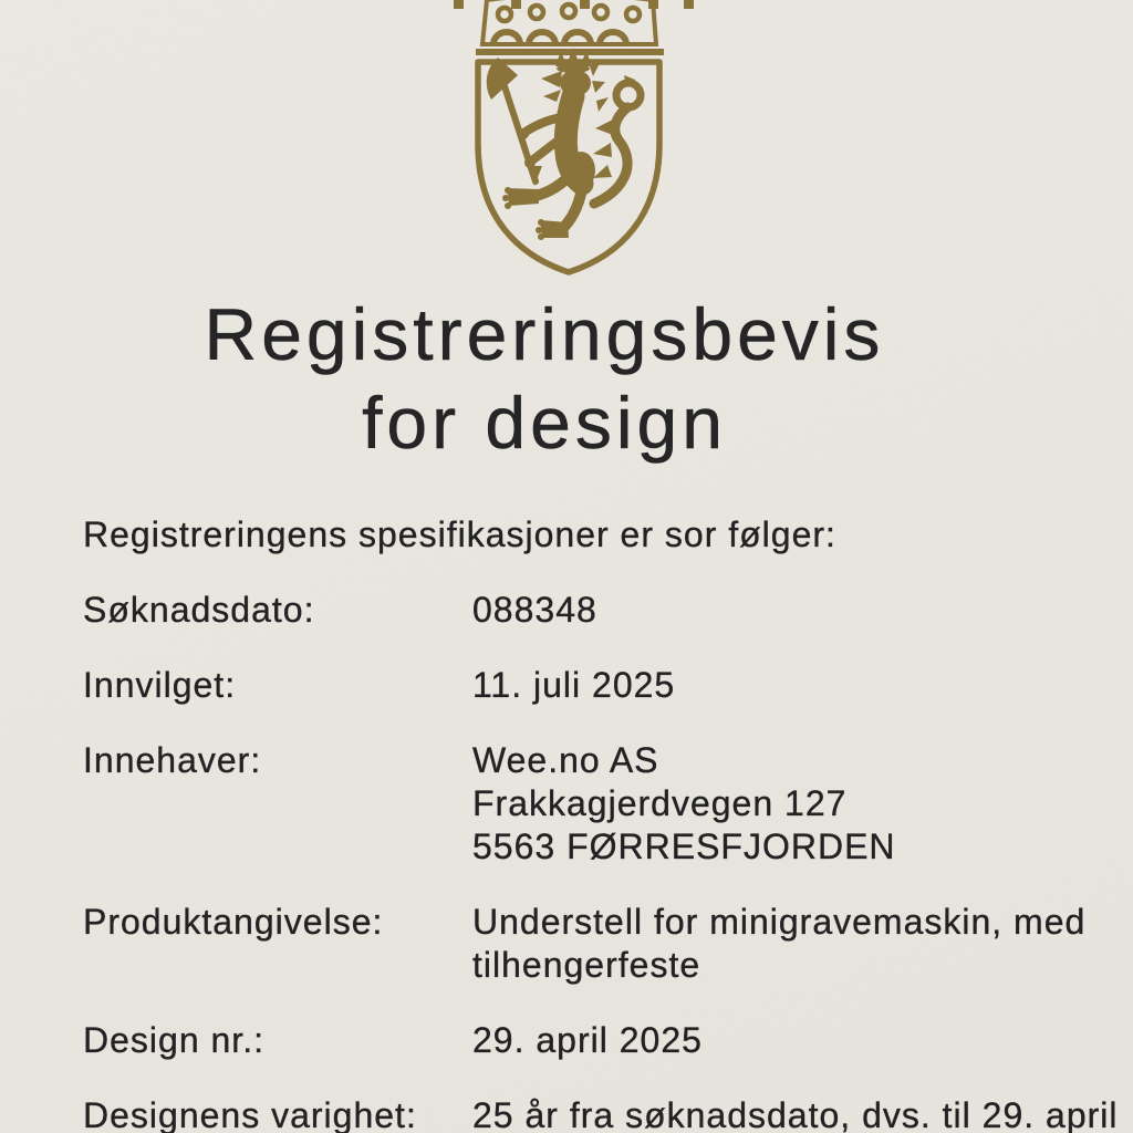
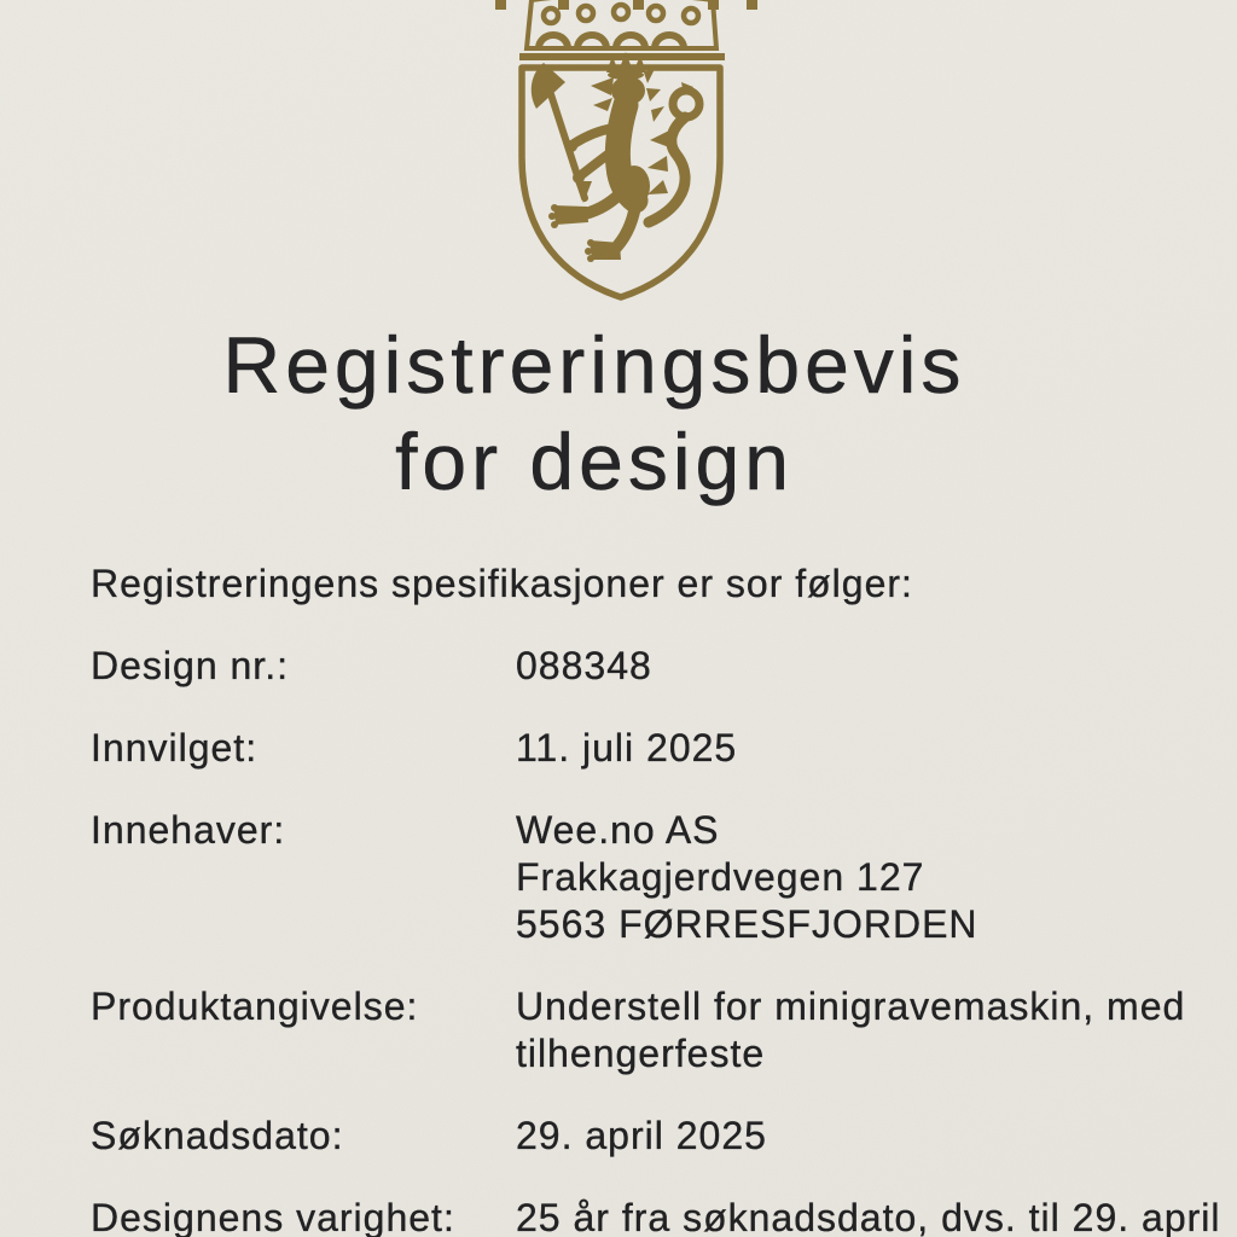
  Registreringsbevis
  for design
  Registreringens spesifikasjoner er sor følger:
- Søknadsdato:
+ Design nr.:
  088348
  Innvilget:
  11. juli 2025
  Innehaver:
  Wee.no AS
  Frakkagjerdvegen 127
  5563 FØRRESFJORDEN
  Produktangivelse:
  Understell for minigravemaskin, med
  tilhengerfeste
- Design nr.:
+ Søknadsdato:
  29. april 2025
  Designens varighet:
  25 år fra søknadsdato, dvs. til 29. april
